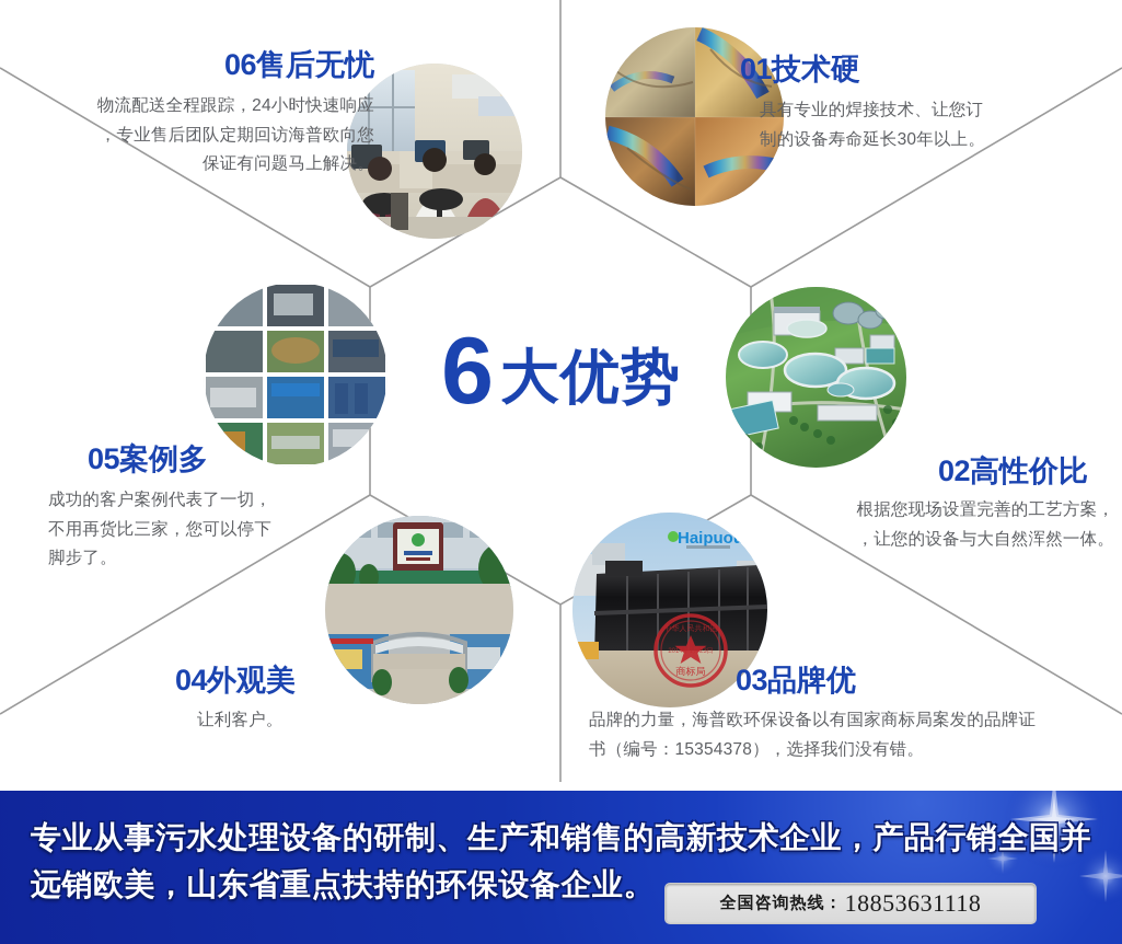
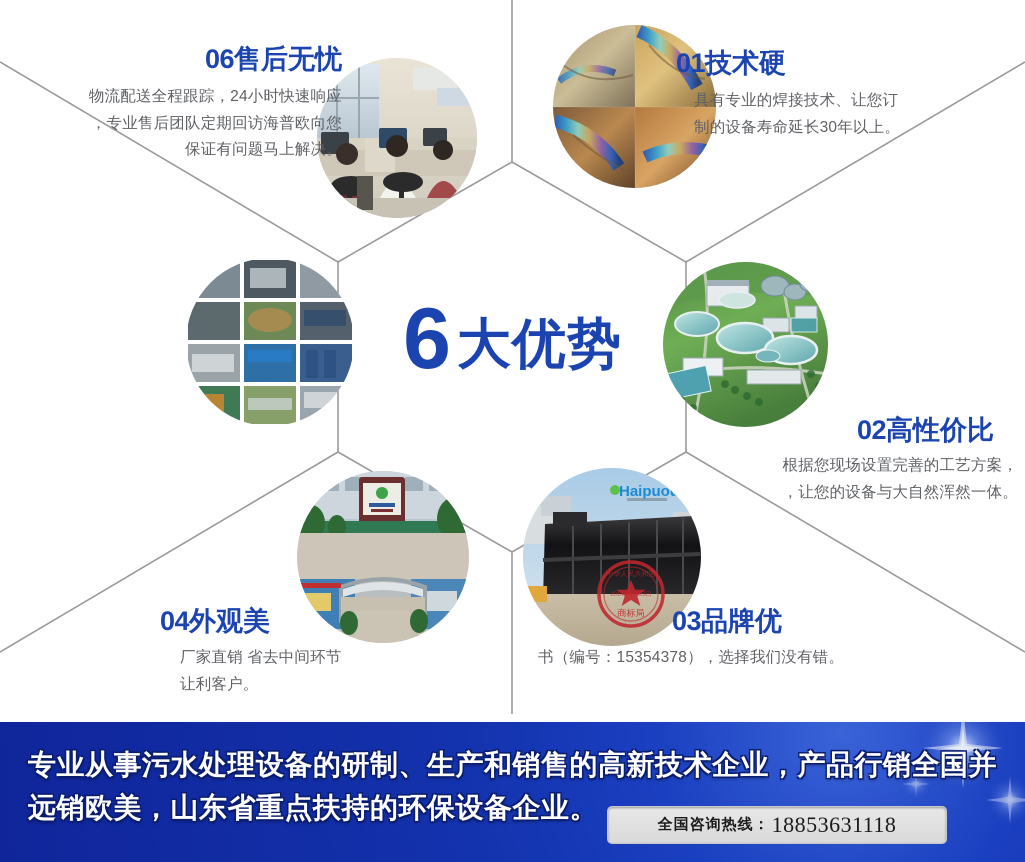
  6 大优势
  Haipuo
  商标局
  06售后无忧
  物流配送全程跟踪，24小时快速响应
  ，专业售后团队定期回访海普欧向您
  保证有问题马上解决。
  01技术硬
  具有专业的焊接技术、让您订
  制的设备寿命延长30年以上。
- 05案例多
- 成功的客户案例代表了一切，
- 不用再货比三家，您可以停下
- 脚步了。
  02高性价比
  根据您现场设置完善的工艺方案，
  ，让您的设备与大自然浑然一体。
  04外观美
+ 厂家直销 省去中间环节
  让利客户。
  03品牌优
- 品牌的力量，海普欧环保设备以有国家商标局案发的品牌证
  书（编号：15354378），选择我们没有错。
  专业从事污水处理设备的研制、生产和销售的高新技术企业，产品行销全国并
  远销欧美，山东省重点扶持的环保设备企业。
  全国咨询热线：
  18853631118
